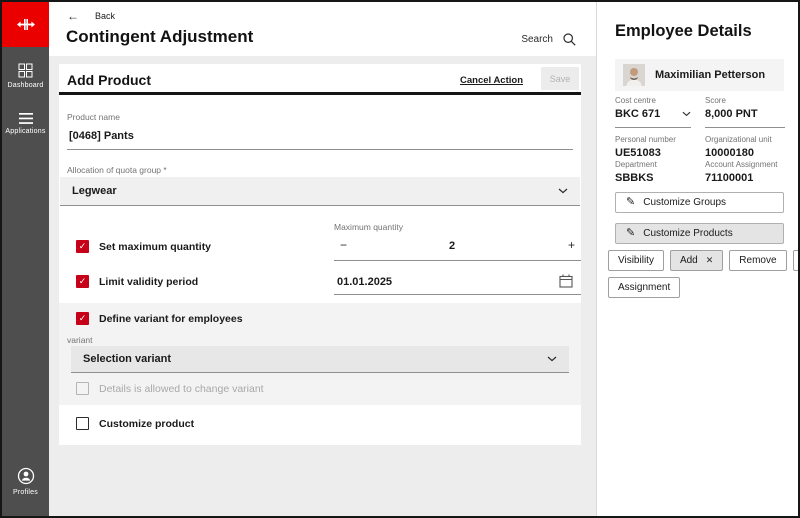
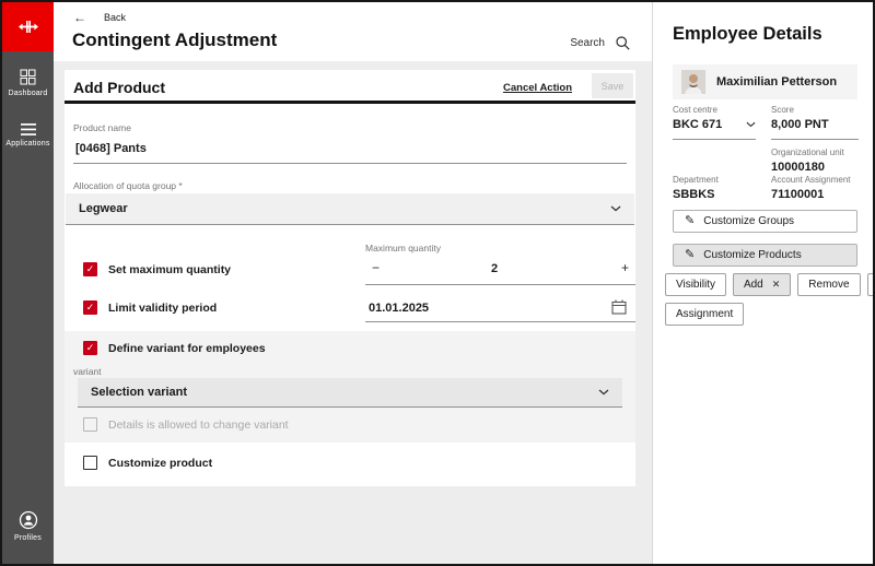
  ←
  Back
  Contingent Adjustment
  Search
  Add Product
  Cancel Action
  Save
  Product name
  [0468] Pants
  Allocation of quota group *
  Legwear
  Maximum quantity
  ✓
  Set maximum quantity
  −
  2
  +
  ✓
  Limit validity period
  01.01.2025
  ✓
  Define variant for employees
  variant
  Selection variant
  Details is allowed to change variant
  Customize product
  Employee Details
  Maximilian Petterson
  Cost centre
  BKC 671
  Score
  8,000 PNT
- Personal number
- UE51083
  Organizational unit
  10000180
  Department
  SBBKS
  Account Assignment
  71100001
  ✎
  Customize Groups
  ✎
  Customize Products
  Visibility
  Add
  ✕
  Remove
  Assignment
